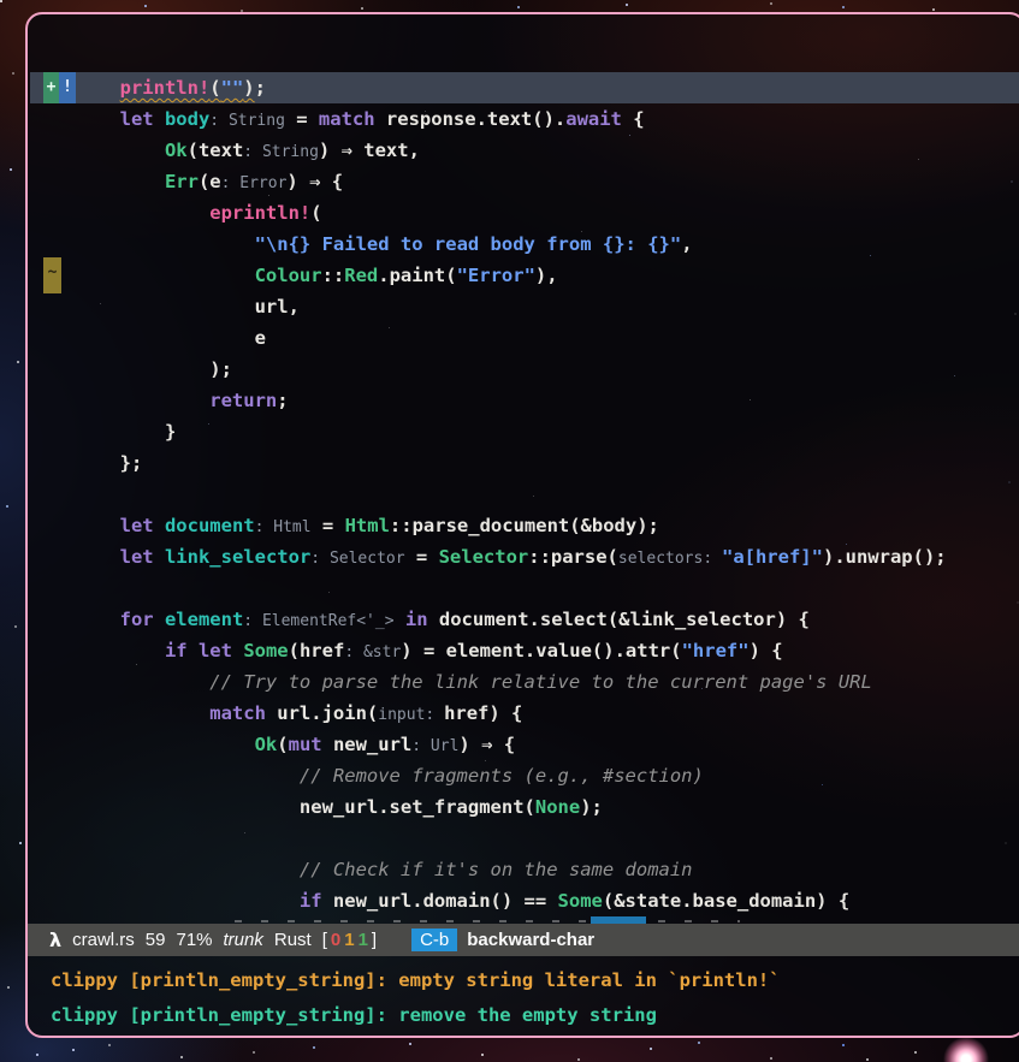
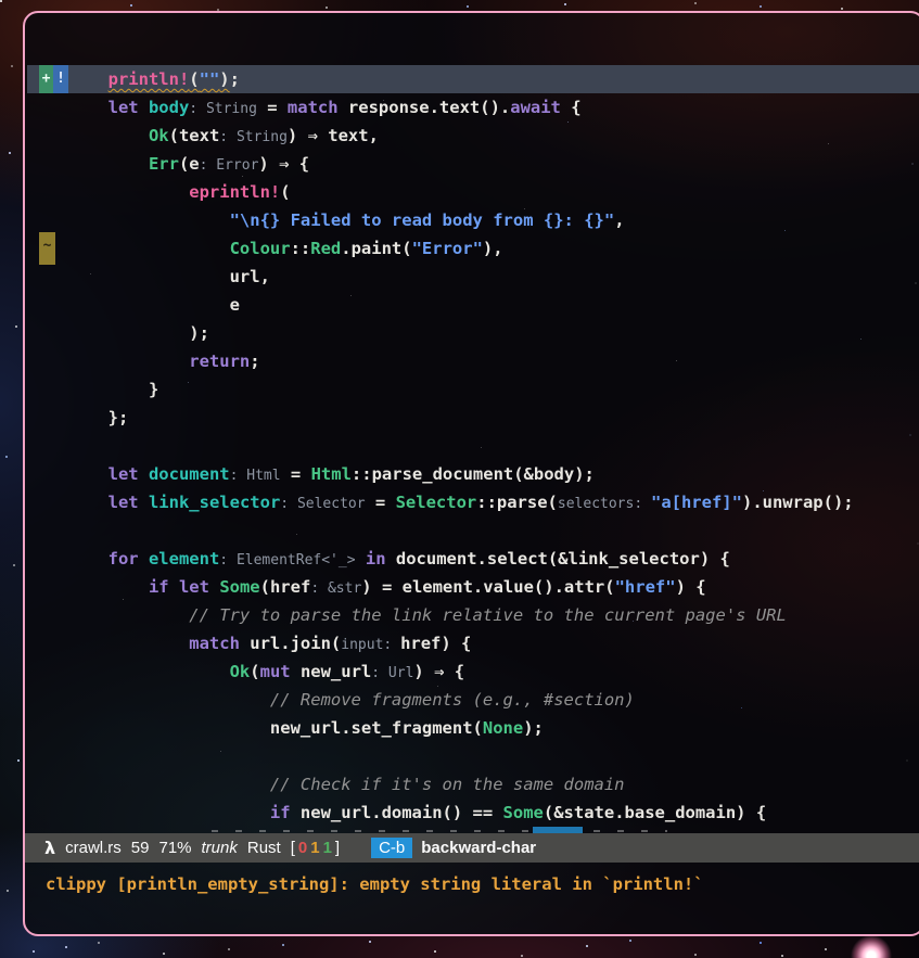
  println!("");
  let body: String = match response.text().await {
  Ok(text: String) ⇒ text,
  Err(e: Error) ⇒ {
  eprintln!(
  "\n{} Failed to read body from {}: {}",
  Colour::Red.paint("Error"),
  url,
  e
  );
  return;
  }
  };
  let document: Html = Html::parse_document(&body);
  let link_selector: Selector = Selector::parse(selectors: "a[href]").unwrap();
  for element: ElementRef<'_> in document.select(&link_selector) {
  if let Some(href: &str) = element.value().attr("href") {
  // Try to parse the link relative to the current page's URL
  match url.join(input: href) {
  Ok(mut new_url: Url) ⇒ {
  // Remove fragments (e.g., #section)
  new_url.set_fragment(None);
  // Check if it's on the same domain
  if new_url.domain() == Some(&state.base_domain) {
  λ
  crawl.rs
  59
  71%
  trunk
  Rust
  [
  0
  1
  1
  ]
  C-b
  backward-char
  clippy [println_empty_string]: empty string literal in `println!`
- clippy [println_empty_string]: remove the empty string
  +
  !
  ~
